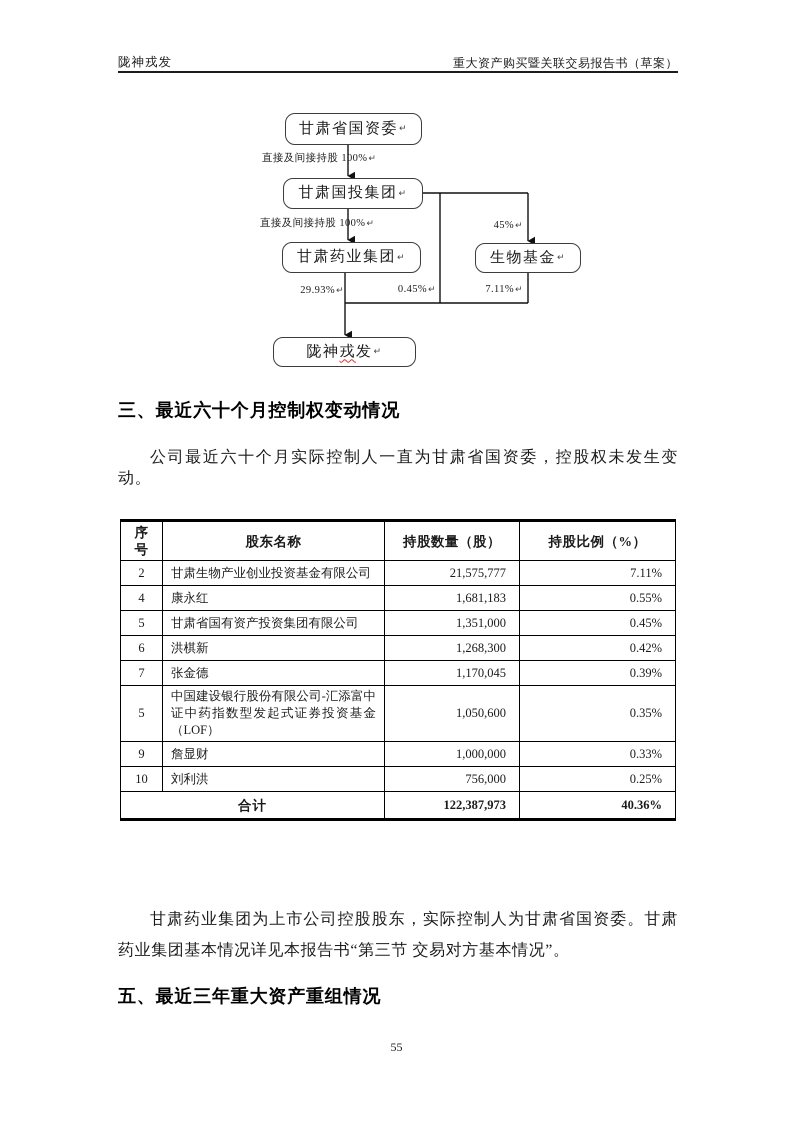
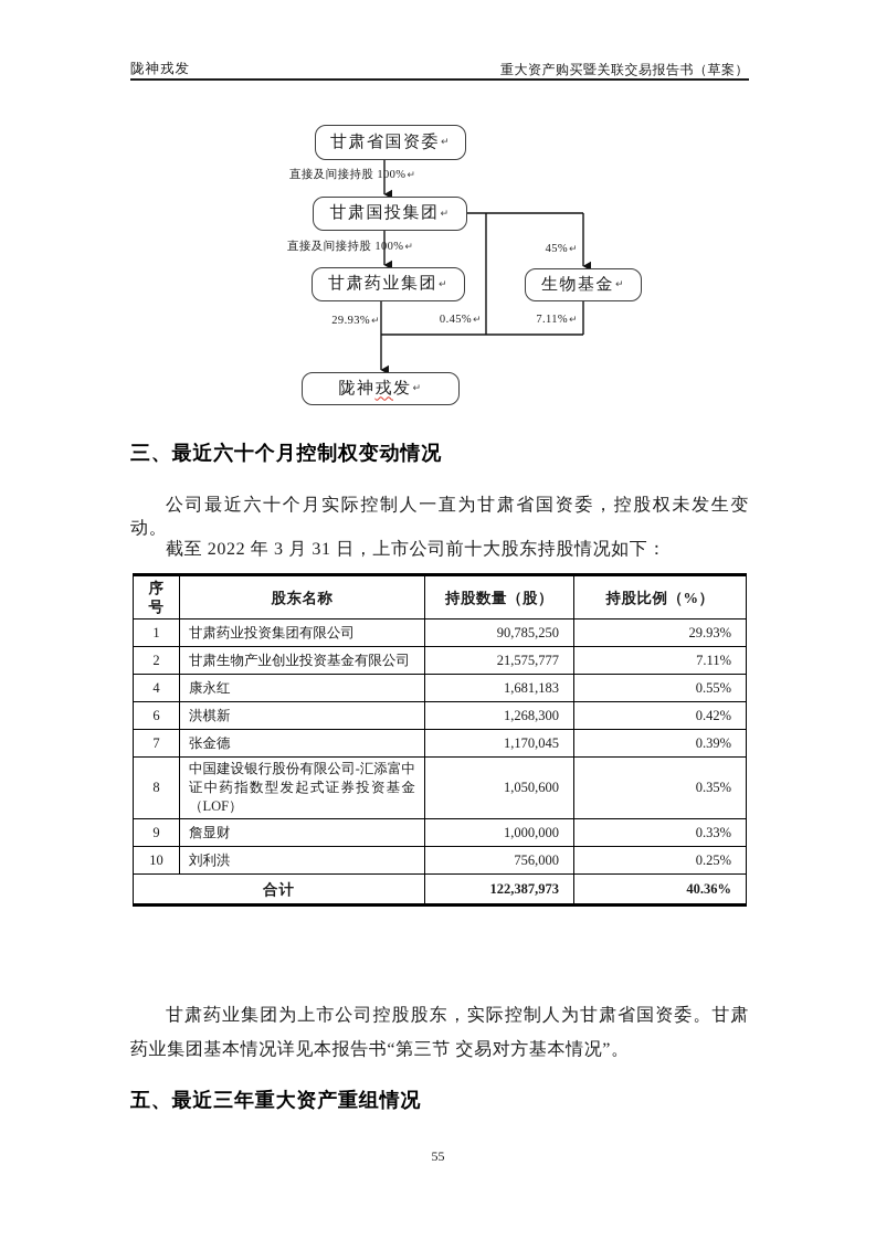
  陇神戎发
  重大资产购买暨关联交易报告书（草案）
  甘肃省国资委
  ↵
  甘肃国投集团
  ↵
  甘肃药业集团
  ↵
  生物基金
  ↵
  陇神
  戎
  发
  ↵
  直接及间接持股 100%↵
  直接及间接持股 100%↵
  45%↵
  29.93%↵
  0.45%↵
  7.11%↵
  三、最近六十个月控制权变动情况
  公司最近六十个月实际控制人一直为甘肃省国资委，控股权未发生变动。
+ 截至 2022 年 3 月 31 日，上市公司前十大股东持股情况如下：
  序号	股东名称	持股数量（股）	持股比例（%）
+ 1	甘肃药业投资集团有限公司	90,785,250	29.93%
  2	甘肃生物产业创业投资基金有限公司	21,575,777	7.11%
  4	康永红	1,681,183	0.55%
- 5	甘肃省国有资产投资集团有限公司	1,351,000	0.45%
  6	洪棋新	1,268,300	0.42%
  7	张金德	1,170,045	0.39%
- 5	中国建设银行股份有限公司-汇添富中证中药指数型发起式证券投资基金（LOF）	1,050,600	0.35%
+ 8	中国建设银行股份有限公司-汇添富中证中药指数型发起式证券投资基金（LOF）	1,050,600	0.35%
  9	詹显财	1,000,000	0.33%
  10	刘利洪	756,000	0.25%
  合计	122,387,973	40.36%
  甘肃药业集团为上市公司控股股东，实际控制人为甘肃省国资委。甘肃药业集团基本情况详见本报告书“第三节 交易对方基本情况”。
  五、最近三年重大资产重组情况
  55
